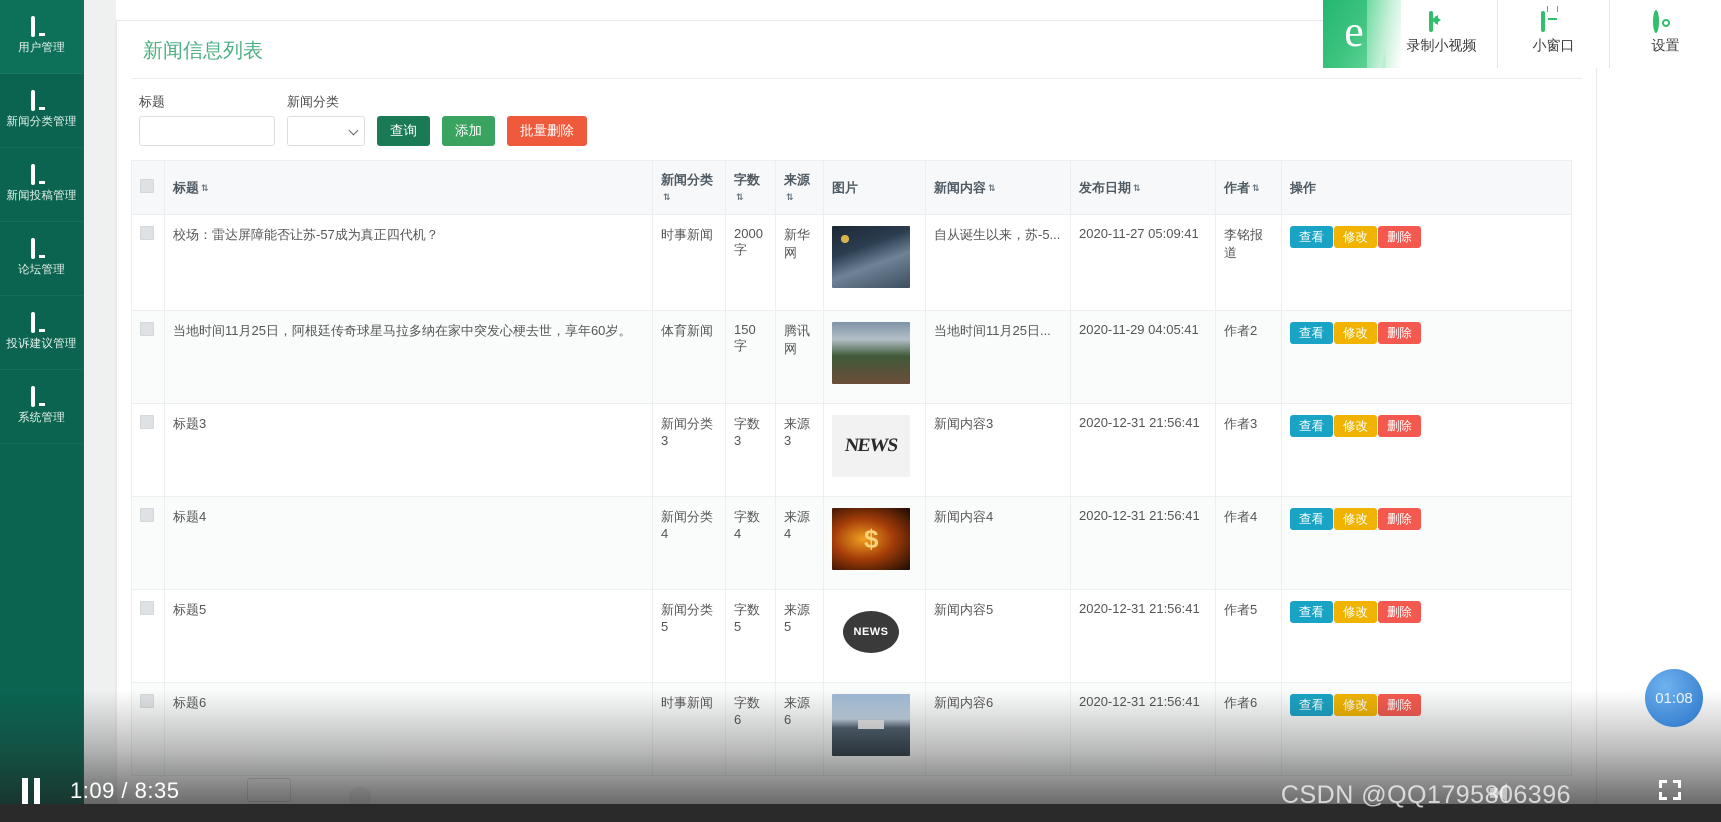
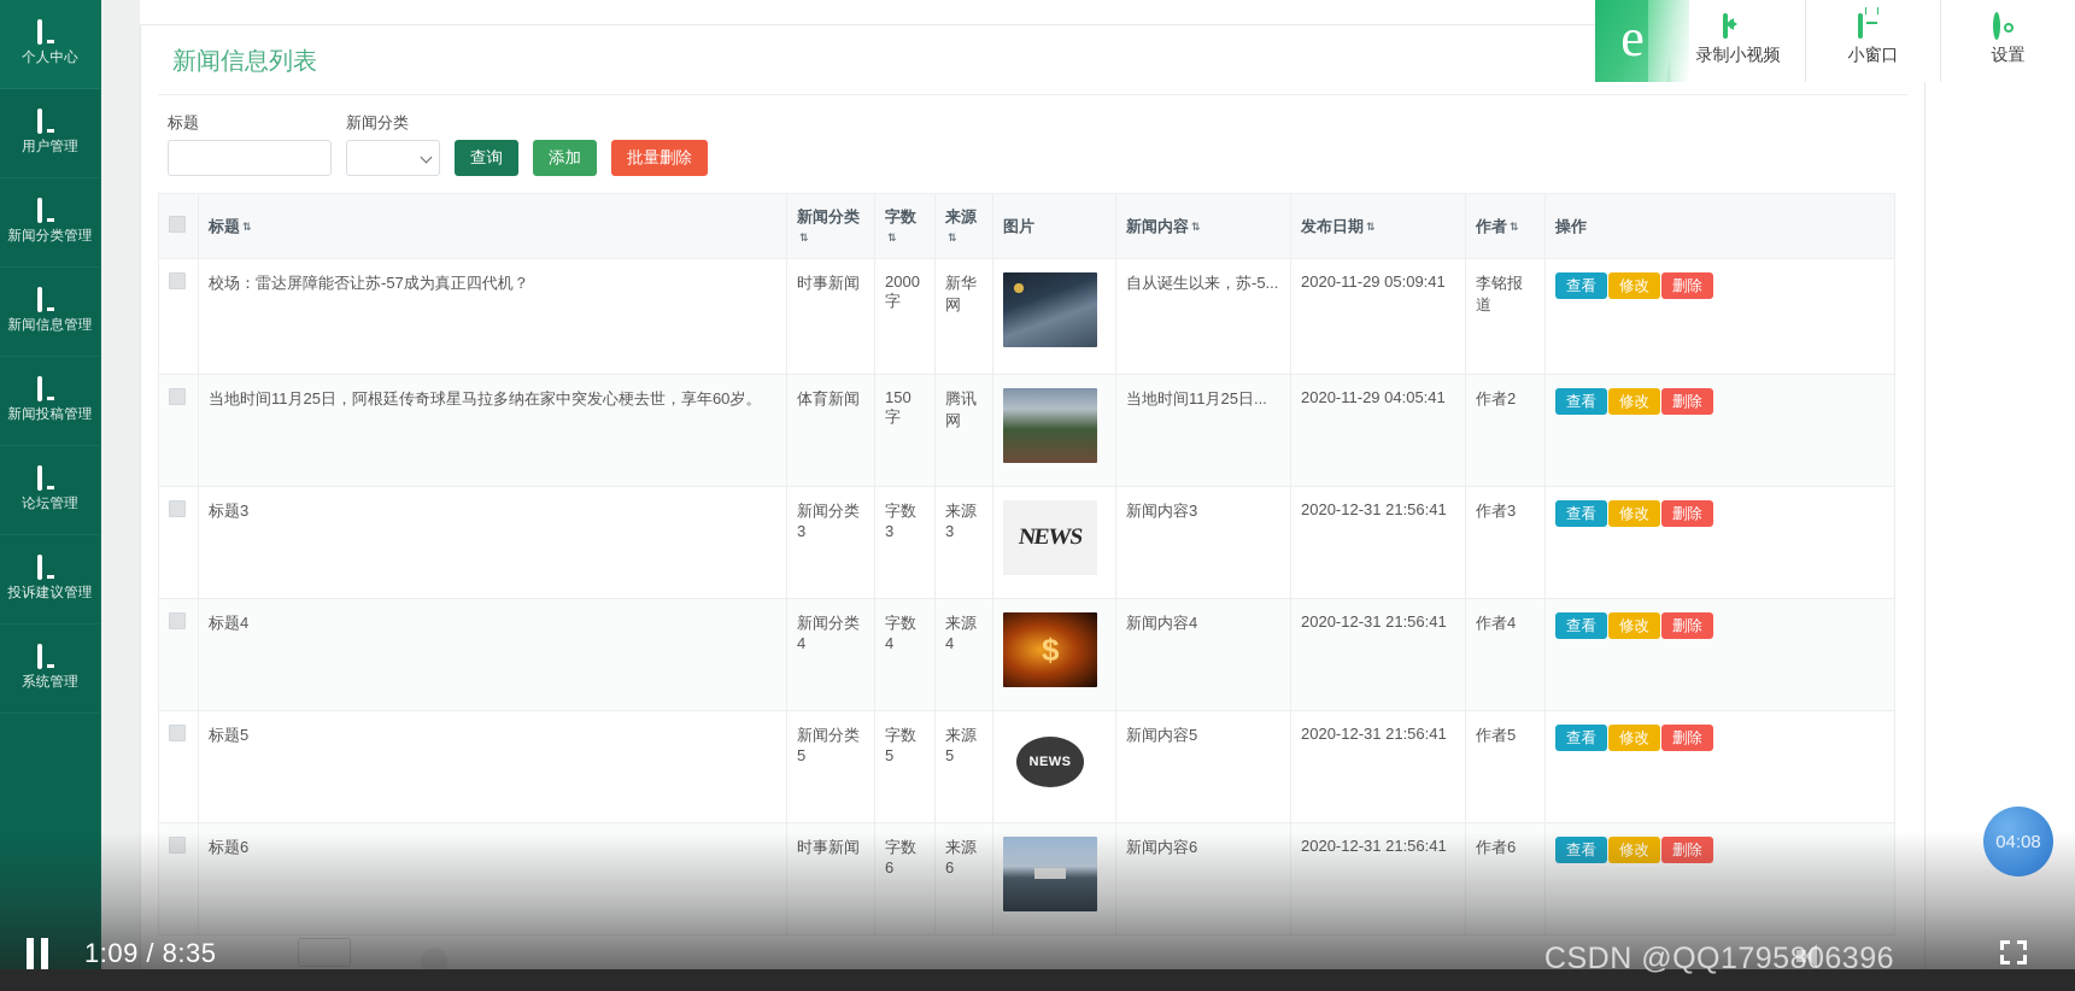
+ 个人中心
  用户管理
  新闻分类管理
+ 新闻信息管理
  新闻投稿管理
  论坛管理
  投诉建议管理
  系统管理
  新闻信息列表
  标题
  新闻分类
  查询
  添加
  批量删除
  	标题 ⇅	新闻分类⇅	字数⇅	来源⇅	图片	新闻内容 ⇅	发布日期 ⇅	作者 ⇅	操作
- 	校场：雷达屏障能否让苏-57成为真正四代机？	时事新闻	2000字	新华网		自从诞生以来，苏-5...	2020-11-27 05:09:41	李铭报道	查看 修改 删除
+ 	校场：雷达屏障能否让苏-57成为真正四代机？	时事新闻	2000字	新华网		自从诞生以来，苏-5...	2020-11-29 05:09:41	李铭报道	查看 修改 删除
  	当地时间11月25日，阿根廷传奇球星马拉多纳在家中突发心梗去世，享年60岁。	体育新闻	150字	腾讯网		当地时间11月25日...	2020-11-29 04:05:41	作者2	查看 修改 删除
  	标题3	新闻分类3	字数3	来源3		新闻内容3	2020-12-31 21:56:41	作者3	查看 修改 删除
  	标题4	新闻分类4	字数4	来源4		新闻内容4	2020-12-31 21:56:41	作者4	查看 修改 删除
  	标题5	新闻分类5	字数5	来源5		新闻内容5	2020-12-31 21:56:41	作者5	查看 修改 删除
  e
  录制小视频
  小窗口
  设置
- 01:08
+ 04:08
  CSDN @QQ1795806396
  1:09 / 8:35
